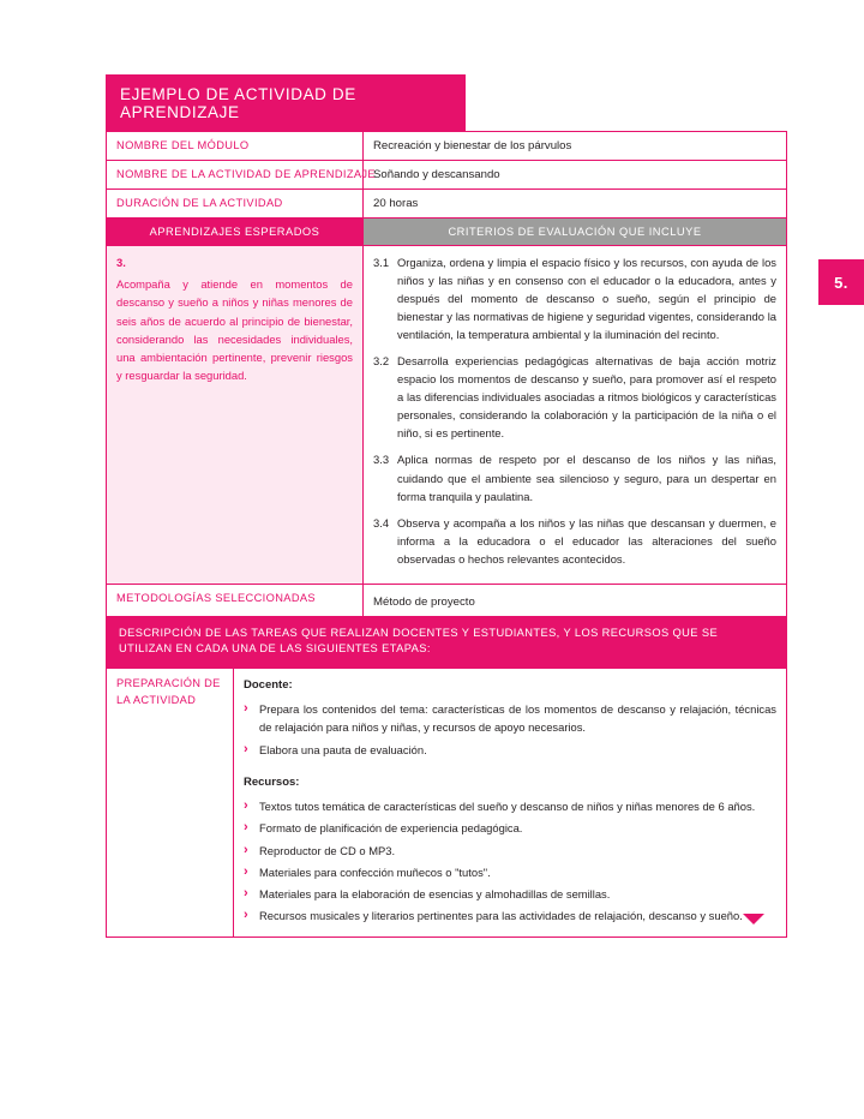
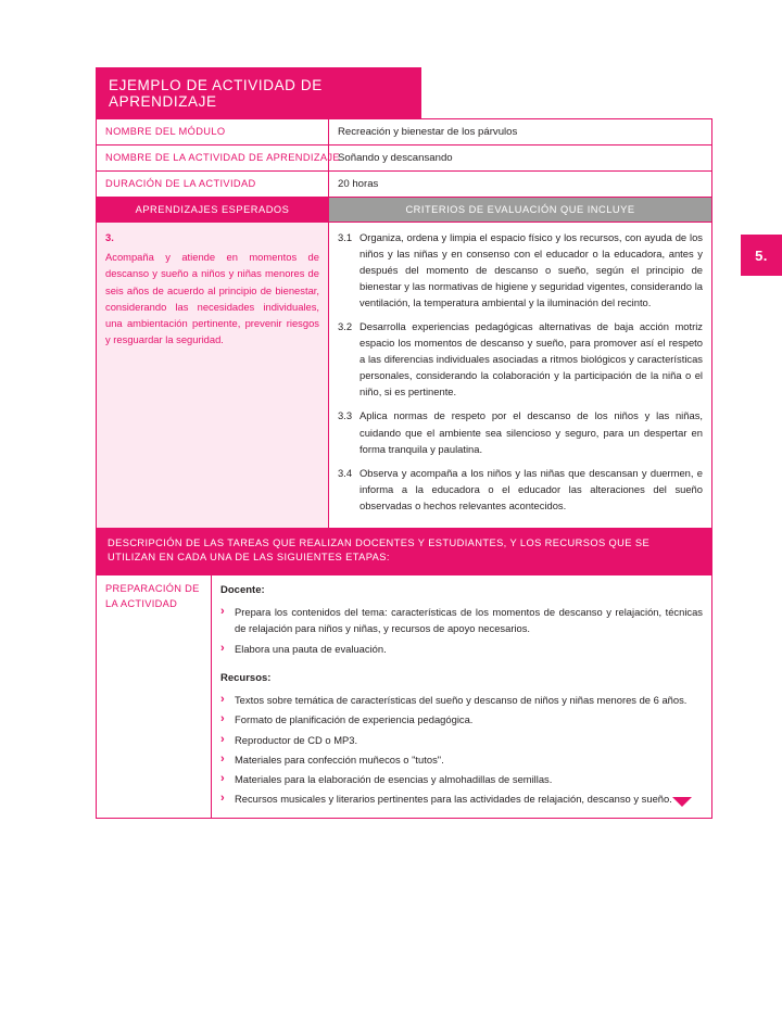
  5.
  EJEMPLO DE ACTIVIDAD DE APRENDIZAJE
  NOMBRE DEL MÓDULO	Recreación y bienestar de los párvulos
  NOMBRE DE LA ACTIVIDAD DE APRENDIZAJE	Soñando y descansando
  DURACIÓN DE LA ACTIVIDAD	20 horas
  APRENDIZAJES ESPERADOS	CRITERIOS DE EVALUACIÓN QUE INCLUYE
  3. Acompaña y atiende en momentos de descanso y sueño a niños y niñas menores de seis años de acuerdo al principio de bienestar, considerando las necesidades individuales, una ambientación pertinente, prevenir riesgos y resguardar la seguridad.	3.1 Organiza, ordena y limpia el espacio físico y los recursos, con ayuda de los niños y las niñas y en consenso con el educador o la educadora, antes y después del momento de descanso o sueño, según el principio de bienestar y las normativas de higiene y seguridad vigentes, considerando la ventilación, la temperatura ambiental y la iluminación del recinto. 3.2 Desarrolla experiencias pedagógicas alternativas de baja acción motriz espacio los momentos de descanso y sueño, para promover así el respeto a las diferencias individuales asociadas a ritmos biológicos y características personales, considerando la colaboración y la participación de la niña o el niño, si es pertinente. 3.3 Aplica normas de respeto por el descanso de los niños y las niñas, cuidando que el ambiente sea silencioso y seguro, para un despertar en forma tranquila y paulatina. 3.4 Observa y acompaña a los niños y las niñas que descansan y duermen, e informa a la educadora o el educador las alteraciones del sueño observadas o hechos relevantes acontecidos.
- METODOLOGÍAS SELECCIONADAS	Método de proyecto
  DESCRIPCIÓN DE LAS TAREAS QUE REALIZAN DOCENTES Y ESTUDIANTES, Y LOS RECURSOS QUE SE UTILIZAN EN CADA UNA DE LAS SIGUIENTES ETAPAS:
- PREPARACIÓN DE LA ACTIVIDAD	Docente: Prepara los contenidos del tema: características de los momentos de descanso y relajación, técnicas de relajación para niños y niñas, y recursos de apoyo necesarios. Elabora una pauta de evaluación. Recursos: Textos tutos temática de características del sueño y descanso de niños y niñas menores de 6 años. Formato de planificación de experiencia pedagógica. Reproductor de CD o MP3. Materiales para confección muñecos o "tutos". Materiales para la elaboración de esencias y almohadillas de semillas. Recursos musicales y literarios pertinentes para las actividades de relajación, descanso y sueño.
+ PREPARACIÓN DE LA ACTIVIDAD	Docente: Prepara los contenidos del tema: características de los momentos de descanso y relajación, técnicas de relajación para niños y niñas, y recursos de apoyo necesarios. Elabora una pauta de evaluación. Recursos: Textos sobre temática de características del sueño y descanso de niños y niñas menores de 6 años. Formato de planificación de experiencia pedagógica. Reproductor de CD o MP3. Materiales para confección muñecos o "tutos". Materiales para la elaboración de esencias y almohadillas de semillas. Recursos musicales y literarios pertinentes para las actividades de relajación, descanso y sueño.
